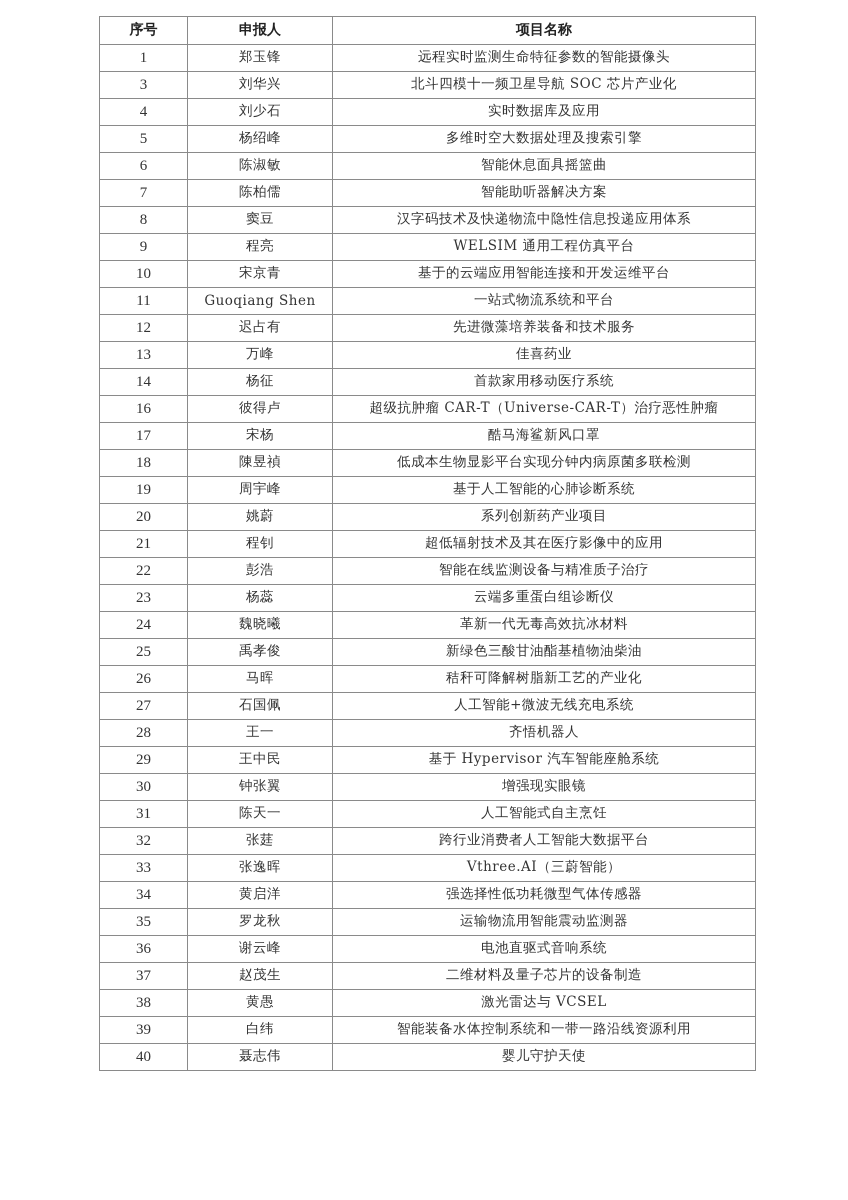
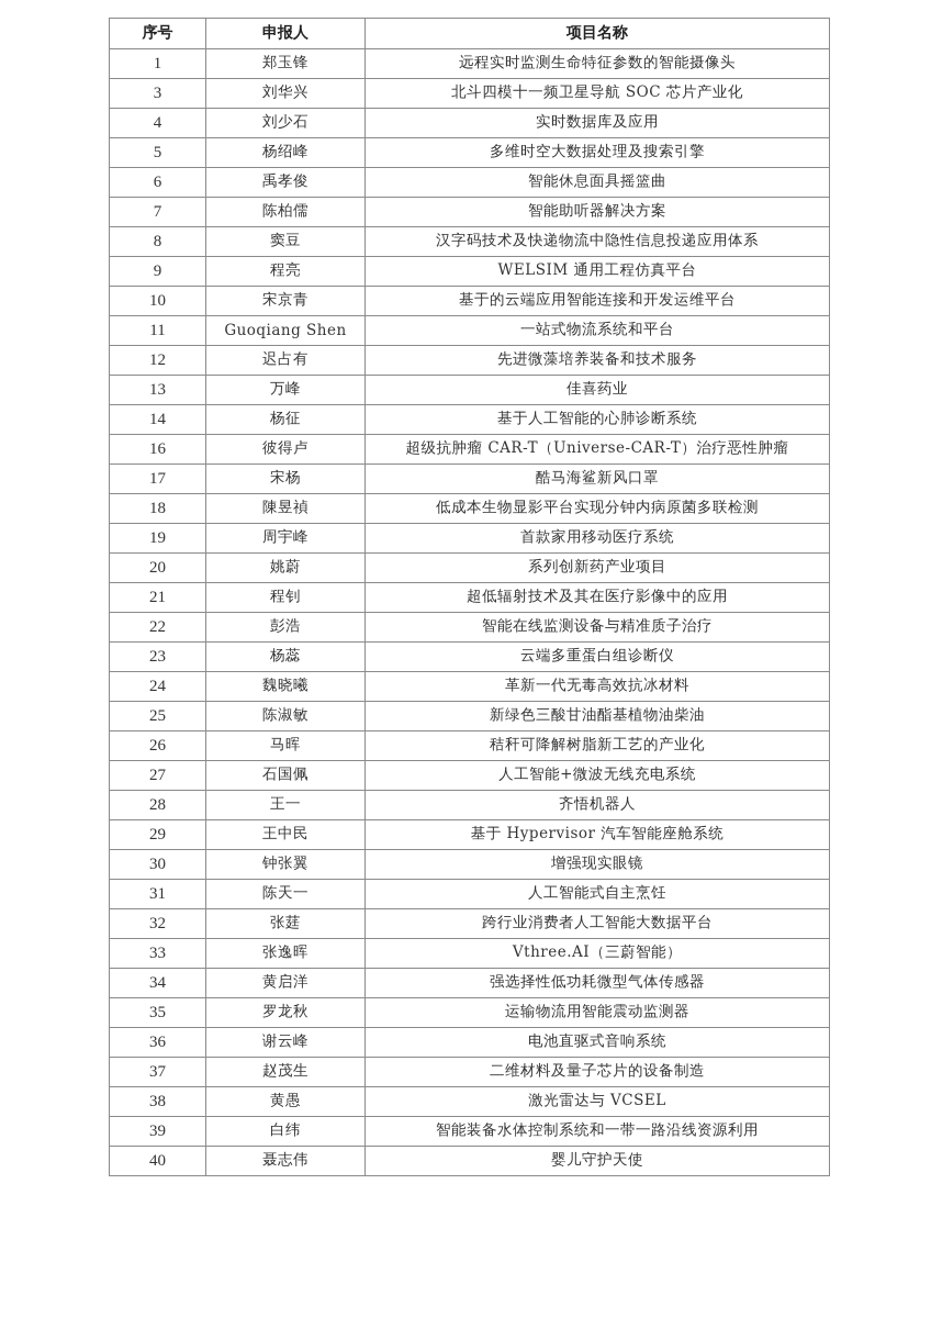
  序号	申报人	项目名称
  1	郑玉锋	远程实时监测生命特征参数的智能摄像头
  3	刘华兴	北斗四模十一频卫星导航 SOC 芯片产业化
  4	刘少石	实时数据库及应用
  5	杨绍峰	多维时空大数据处理及搜索引擎
- 6	陈淑敏	智能休息面具摇篮曲
+ 6	禹孝俊	智能休息面具摇篮曲
  7	陈柏儒	智能助听器解决方案
  8	窦豆	汉字码技术及快递物流中隐性信息投递应用体系
  9	程亮	WELSIM 通用工程仿真平台
  10	宋京青	基于的云端应用智能连接和开发运维平台
  11	Guoqiang Shen	一站式物流系统和平台
  12	迟占有	先进微藻培养装备和技术服务
  13	万峰	佳喜药业
- 14	杨征	首款家用移动医疗系统
+ 14	杨征	基于人工智能的心肺诊断系统
  16	彼得卢	超级抗肿瘤 CAR-T（Universe-CAR-T）治疗恶性肿瘤
  17	宋杨	酷马海鲨新风口罩
  18	陳昱禎	低成本生物显影平台实现分钟内病原菌多联检测
- 19	周宇峰	基于人工智能的心肺诊断系统
+ 19	周宇峰	首款家用移动医疗系统
  20	姚蔚	系列创新药产业项目
  21	程钊	超低辐射技术及其在医疗影像中的应用
  22	彭浩	智能在线监测设备与精准质子治疗
  23	杨蕊	云端多重蛋白组诊断仪
  24	魏晓曦	革新一代无毒高效抗冰材料
- 25	禹孝俊	新绿色三酸甘油酯基植物油柴油
+ 25	陈淑敏	新绿色三酸甘油酯基植物油柴油
  26	马晖	秸秆可降解树脂新工艺的产业化
  27	石国佩	人工智能+微波无线充电系统
  28	王一	齐悟机器人
  29	王中民	基于 Hypervisor 汽车智能座舱系统
  30	钟张翼	增强现实眼镜
  31	陈天一	人工智能式自主烹饪
  32	张莛	跨行业消费者人工智能大数据平台
  33	张逸晖	Vthree.AI（三蔚智能）
  34	黄启洋	强选择性低功耗微型气体传感器
  35	罗龙秋	运输物流用智能震动监测器
  36	谢云峰	电池直驱式音响系统
  37	赵茂生	二维材料及量子芯片的设备制造
  38	黄愚	激光雷达与 VCSEL
  39	白纬	智能装备水体控制系统和一带一路沿线资源利用
  40	聂志伟	婴儿守护天使
